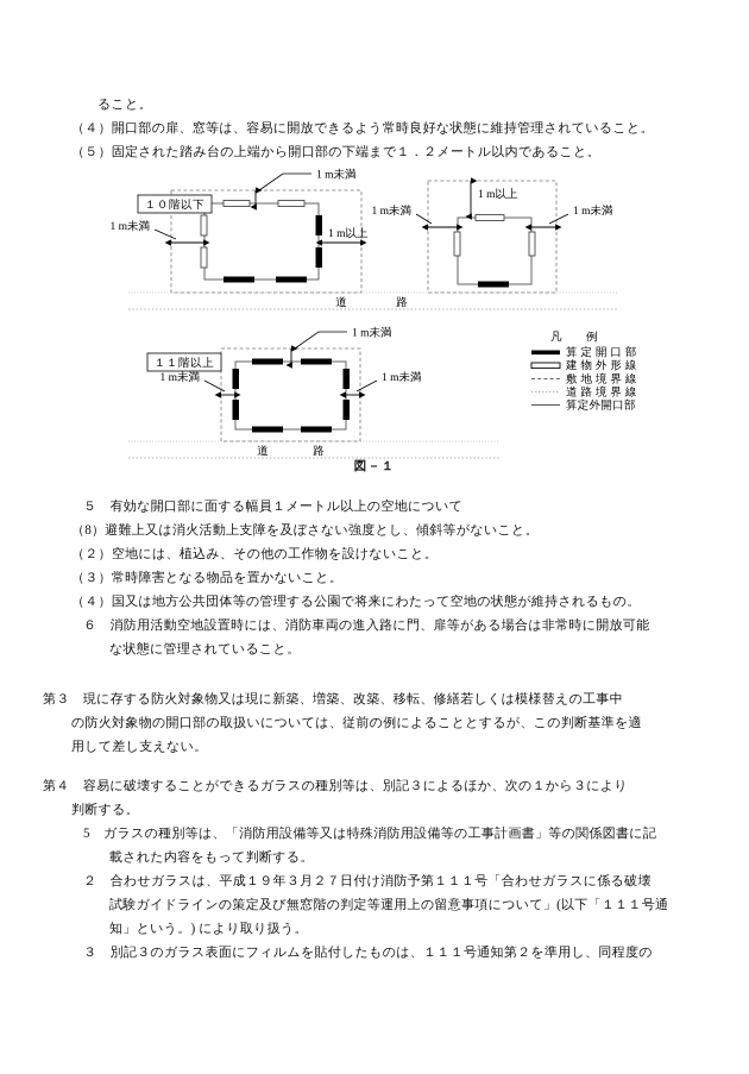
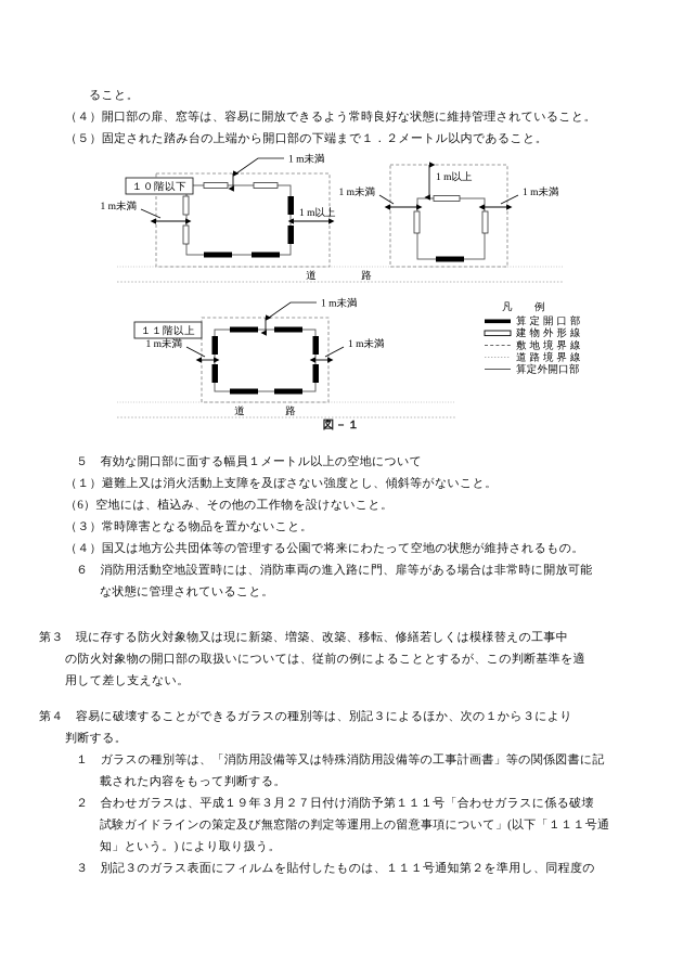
  ること。
  （４）開口部の扉、窓等は、容易に開放できるよう常時良好な状態に維持管理されていること。
  （５）固定された踏み台の上端から開口部の下端まで１．２メートル以内であること。
  １０階以下
  1 m未満
  1 m未満
  1 m以上
  1 m以上
  1 m未満
  1 m未満
  道
  路
  １１階以上
  1 m未満
  1 m未満
  1 m未満
  道
  路
  凡 例
  算 定 開 口 部
  建 物 外 形 線
  敷 地 境 界 線
  道 路 境 界 線
  算定外開口部
  図－１
  ５ 有効な開口部に面する幅員１メートル以上の空地について
- （8）避難上又は消火活動上支障を及ぼさない強度とし、傾斜等がないこと。
+ （１）避難上又は消火活動上支障を及ぼさない強度とし、傾斜等がないこと。
- （２）空地には、植込み、その他の工作物を設けないこと。
+ （6）空地には、植込み、その他の工作物を設けないこと。
  （３）常時障害となる物品を置かないこと。
  （４）国又は地方公共団体等の管理する公園で将来にわたって空地の状態が維持されるもの。
  ６ 消防用活動空地設置時には、消防車両の進入路に門、扉等がある場合は非常時に開放可能
  な状態に管理されていること。
  第３ 現に存する防火対象物又は現に新築、増築、改築、移転、修繕若しくは模様替えの工事中
  の防火対象物の開口部の取扱いについては、従前の例によることとするが、この判断基準を適
  用して差し支えない。
  第４ 容易に破壊することができるガラスの種別等は、別記３によるほか、次の１から３により
  判断する。
- 5 ガラスの種別等は、「消防用設備等又は特殊消防用設備等の工事計画書」等の関係図書に記
+ １ ガラスの種別等は、「消防用設備等又は特殊消防用設備等の工事計画書」等の関係図書に記
  載された内容をもって判断する。
  ２ 合わせガラスは、平成１９年３月２７日付け消防予第１１１号「合わせガラスに係る破壊
  試験ガイドラインの策定及び無窓階の判定等運用上の留意事項について」(以下「１１１号通
  知」という。) により取り扱う。
  ３ 別記３のガラス表面にフィルムを貼付したものは、１１１号通知第２を準用し、同程度の
